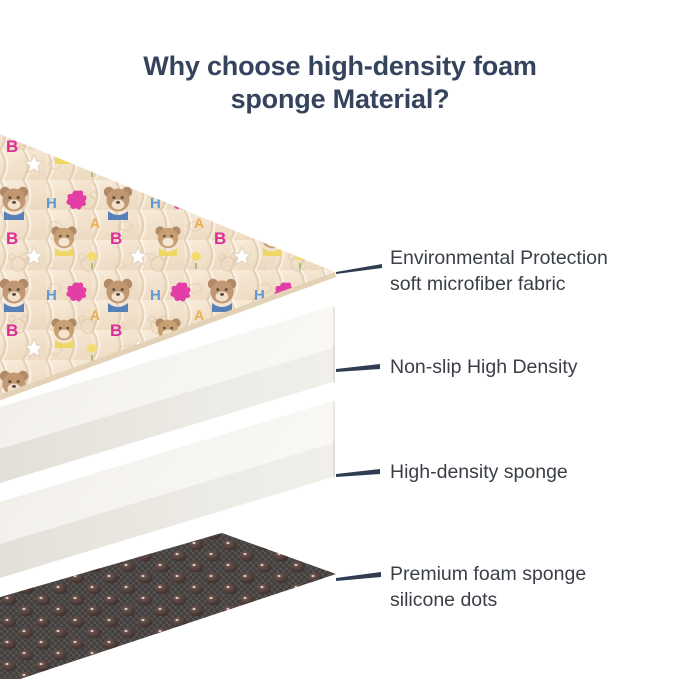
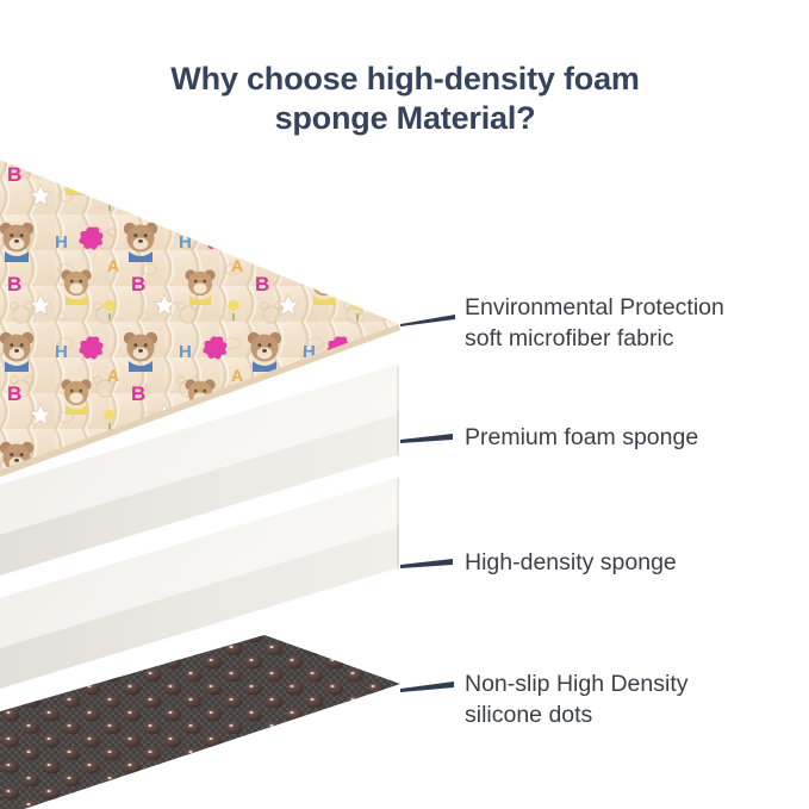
  Why choose high-density foam
  sponge Material?
  Environmental Protection
  soft microfiber fabric
- Non-slip High Density
+ Premium foam sponge
  High-density sponge
- Premium foam sponge
+ Non-slip High Density
  silicone dots
